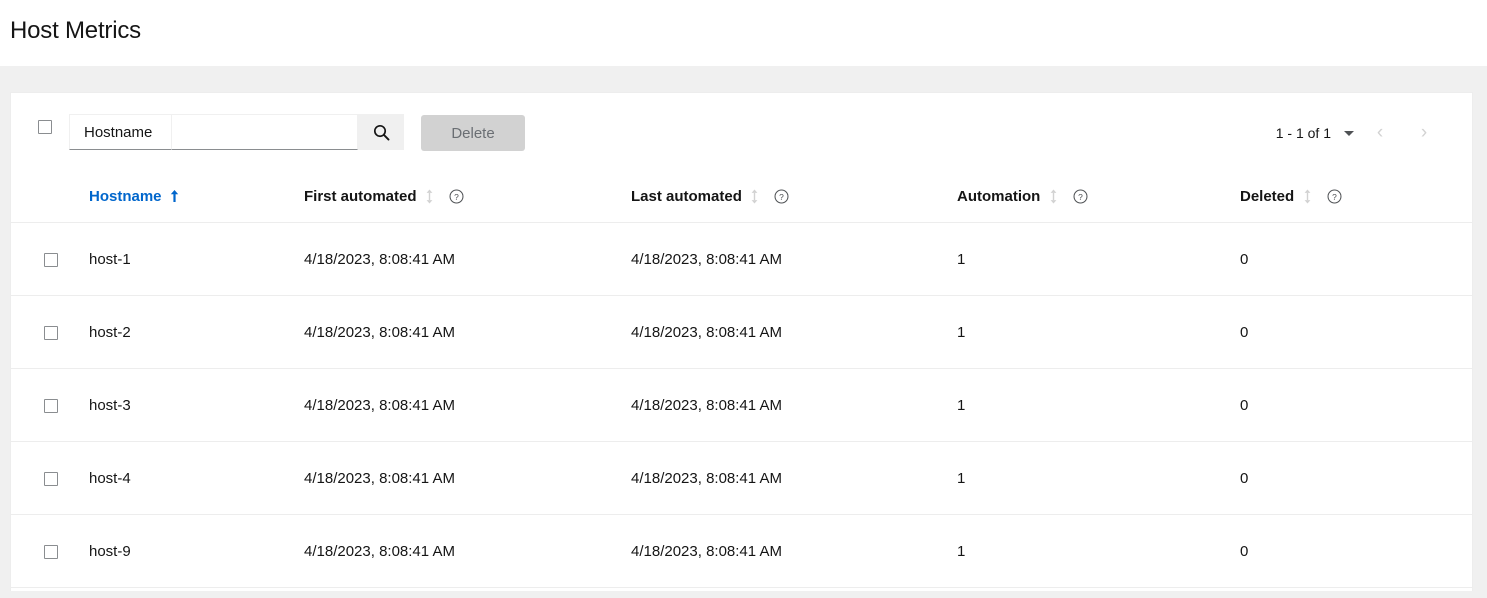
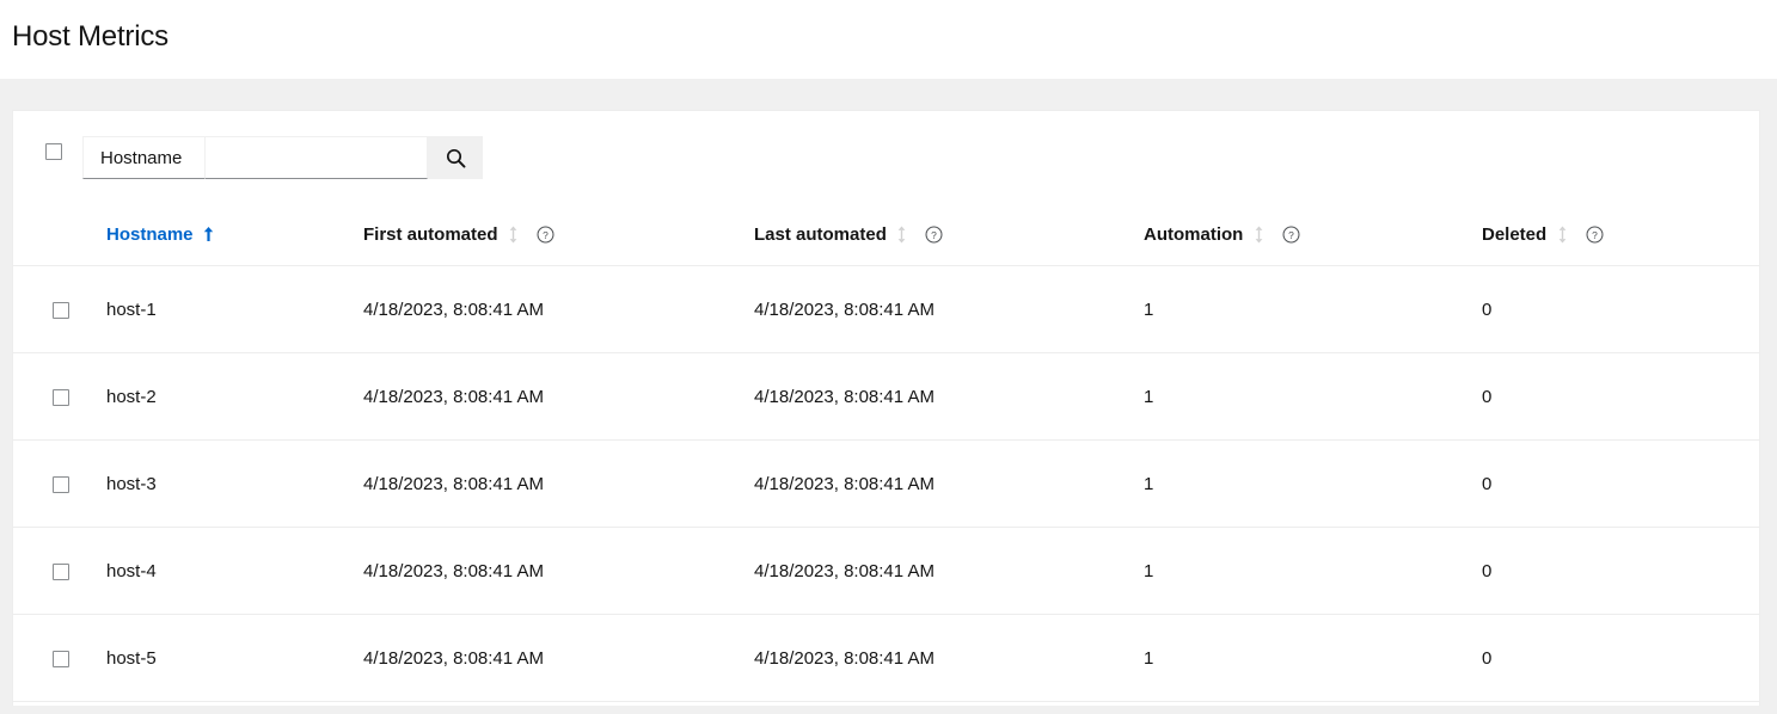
  Host Metrics
  Hostname
- Delete
- 1 - 1 of 1
- ‹
- ›
  Hostname
  First automated
  ?
  Last automated
  ?
  Automation
  ?
  Deleted
  ?
  host-1
  4/18/2023, 8:08:41 AM
  4/18/2023, 8:08:41 AM
  1
  0
  host-2
  4/18/2023, 8:08:41 AM
  4/18/2023, 8:08:41 AM
  1
  0
  host-3
  4/18/2023, 8:08:41 AM
  4/18/2023, 8:08:41 AM
  1
  0
  host-4
  4/18/2023, 8:08:41 AM
  4/18/2023, 8:08:41 AM
  1
  0
- host-9
+ host-5
  4/18/2023, 8:08:41 AM
  4/18/2023, 8:08:41 AM
  1
  0
